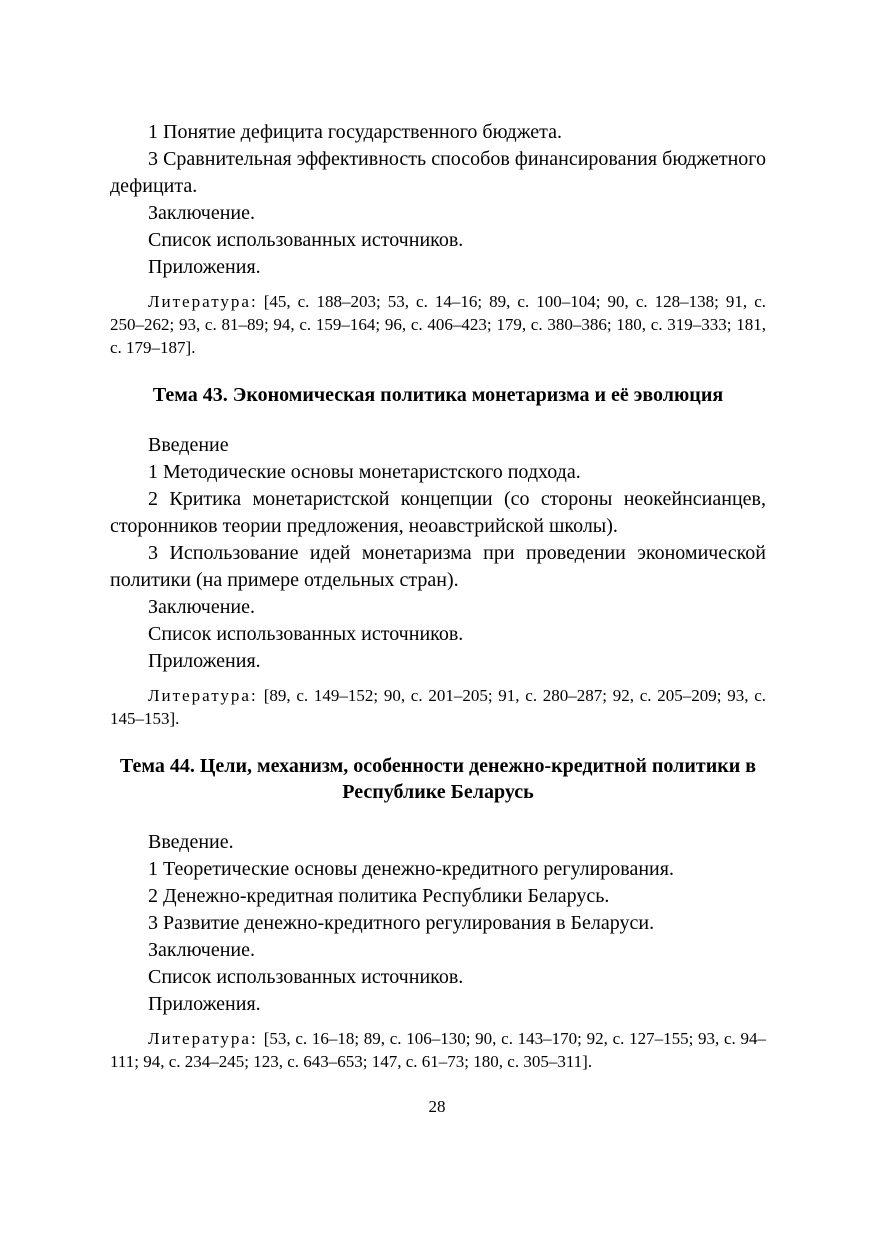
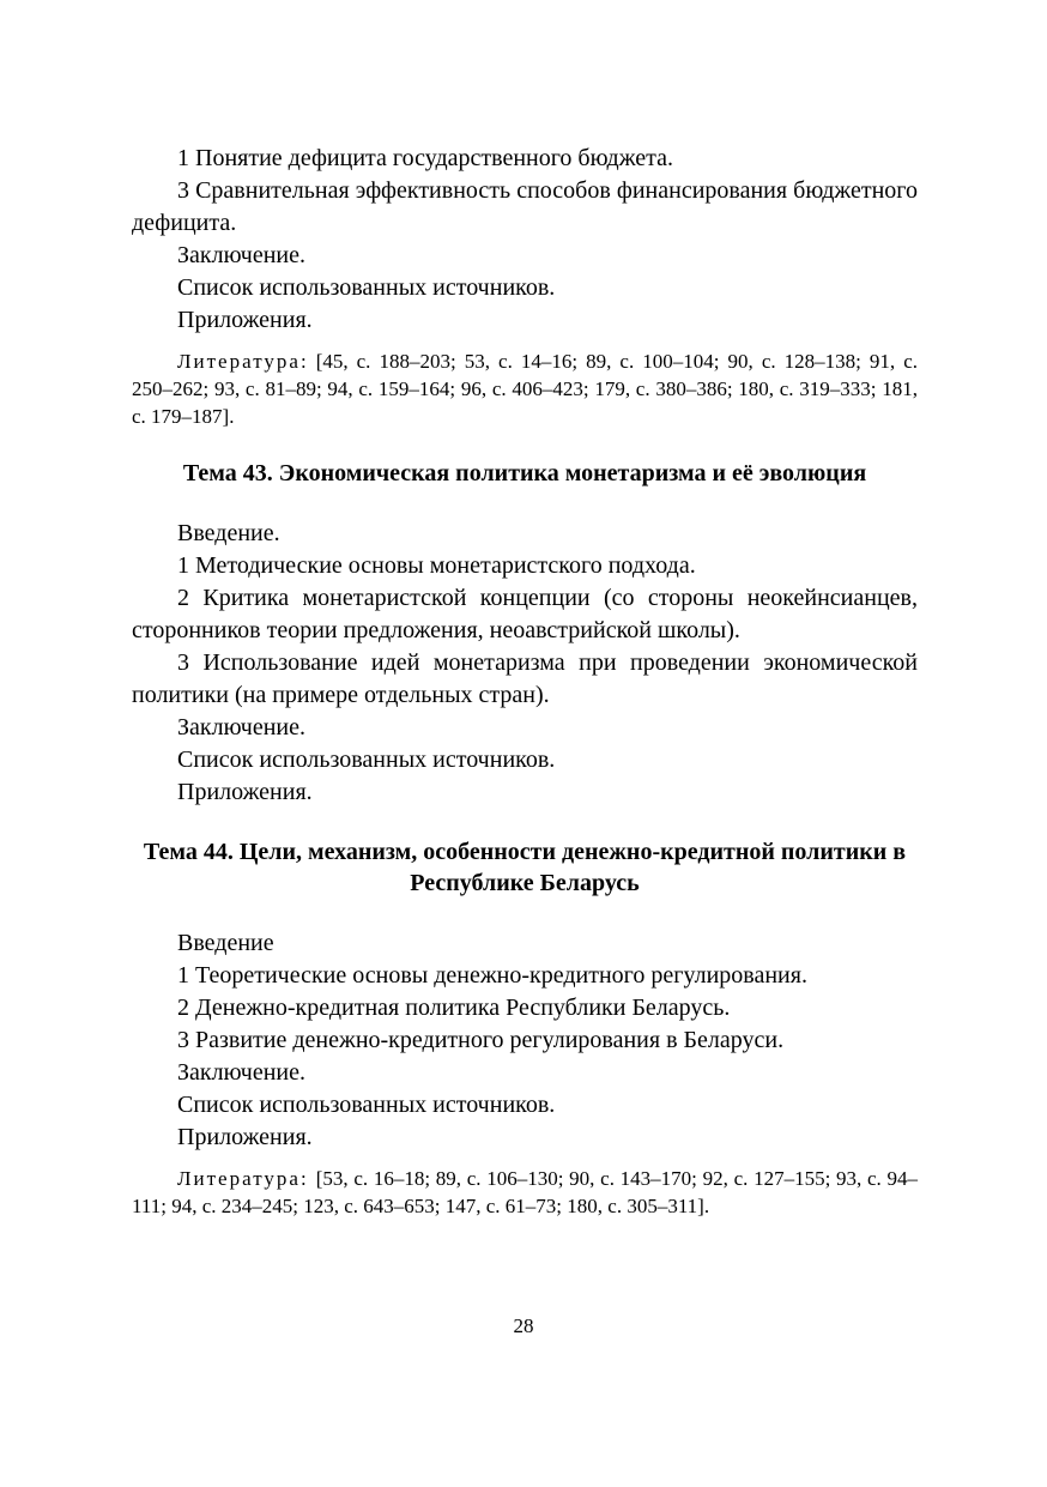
  1 Понятие дефицита государственного бюджета.
  3 Сравнительная эффективность способов финансирования бюд­жетного дефицита.
  Заключение.
  Список использованных источников.
  Приложения.
  Литература: [45, с. 188–203; 53, с. 14–16; 89, с. 100–104; 90, с. 128–138; 91, с. 250–262; 93, с. 81–89; 94, с. 159–164; 96, с. 406–423; 179, с. 380–386; 180, с. 319–333; 181, с. 179–187].
  Тема 43. Экономическая политика монетаризма и её эволюция
- Введение
+ Введение.
  1 Методические основы монетаристского подхода.
  2 Критика монетаристской концепции (со стороны неокейнсианцев, сторонников теории предложения, неоавстрийской школы).
  3 Использование идей монетаризма при проведении экономической политики (на примере отдельных стран).
  Заключение.
  Список использованных источников.
  Приложения.
- Литература: [89, с. 149–152; 90, с. 201–205; 91, с. 280–287; 92, с. 205–209; 93, с. 145–153].
  Тема 44. Цели, механизм, особенности денежно-кредитной политики в Республике Беларусь
- Введение.
+ Введение
  1 Теоретические основы денежно-кредитного регулирования.
  2 Денежно-кредитная политика Республики Беларусь.
  3 Развитие денежно-кредитного регулирования в Беларуси.
  Заключение.
  Список использованных источников.
  Приложения.
  Литература: [53, с. 16–18; 89, с. 106–130; 90, с. 143–170; 92, с. 127–155; 93, с. 94–111; 94, с. 234–245; 123, с. 643–653; 147, с. 61–73; 180, с. 305–311].
  28
